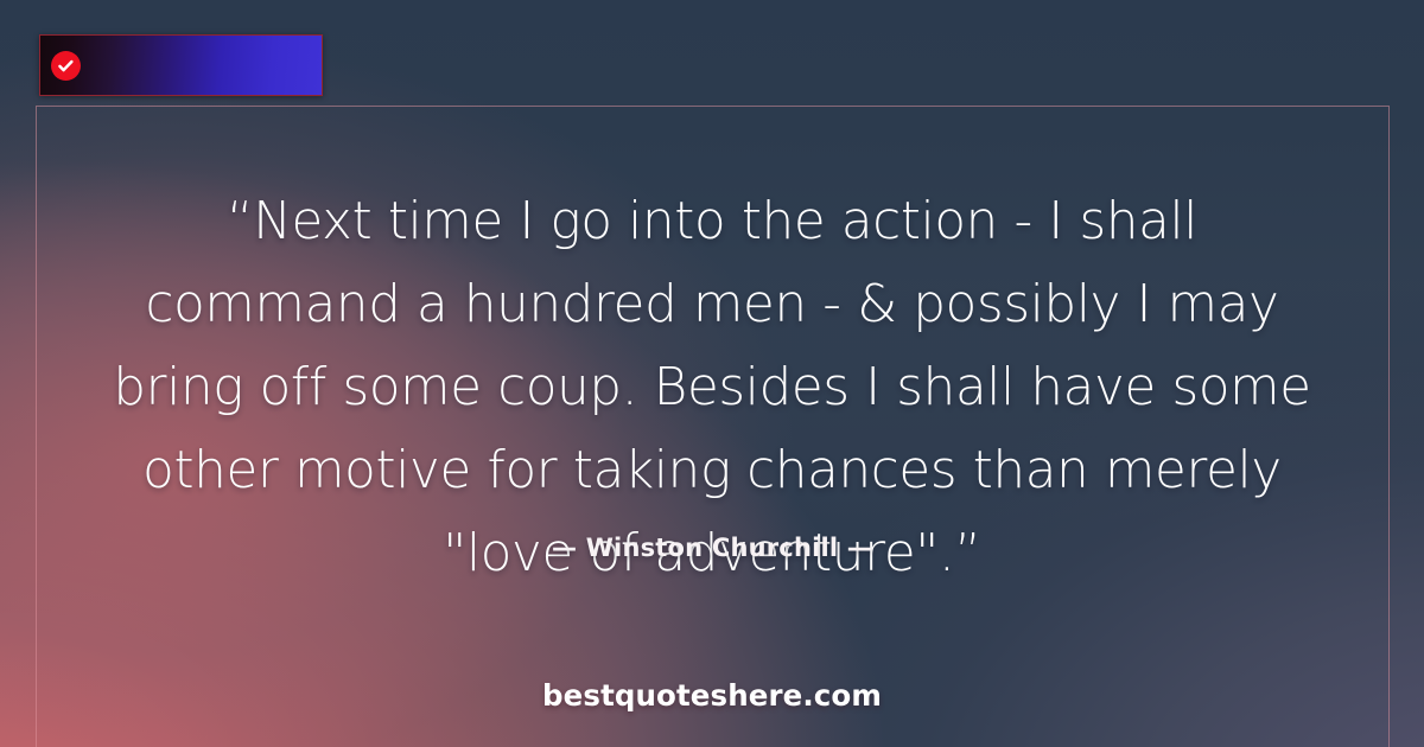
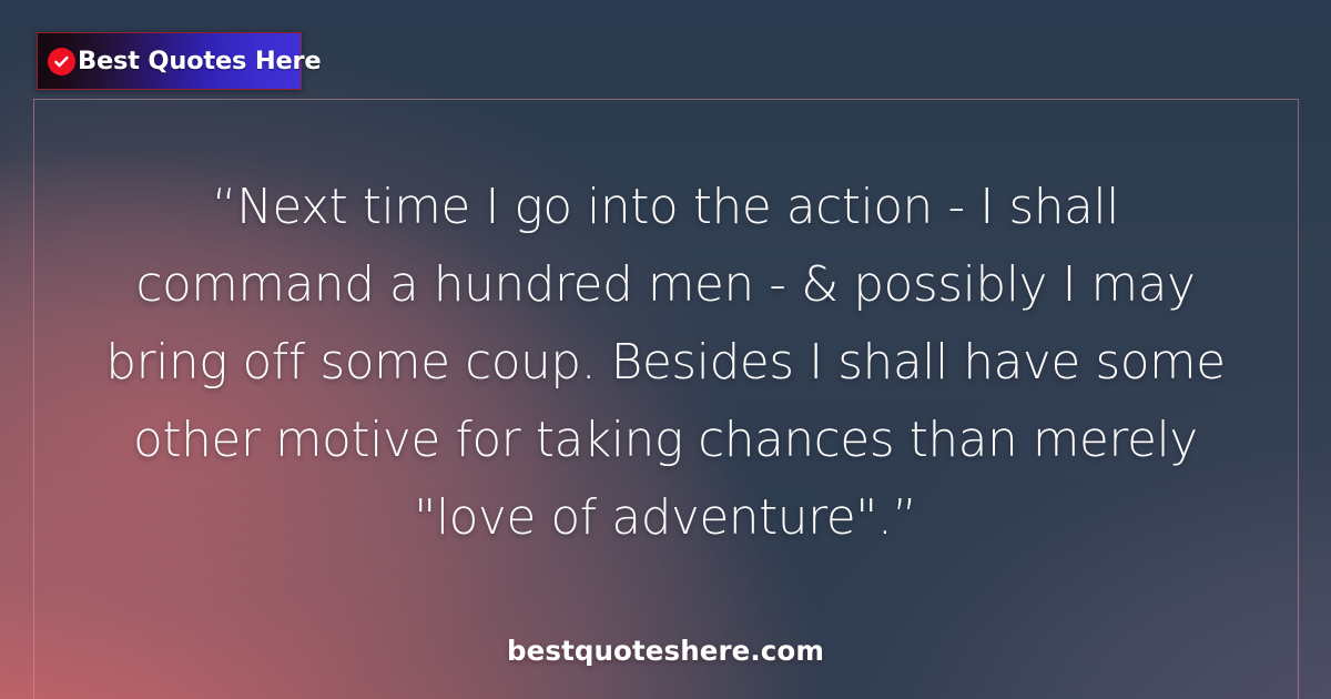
+ Best Quotes Here
  “Next time I go into the action - I shall command a hundred men - & possibly I may bring off some coup. Besides I shall have some other motive for taking chances than merely "love of adventure".”
- — Winston Churchill —
  bestquoteshere.com
